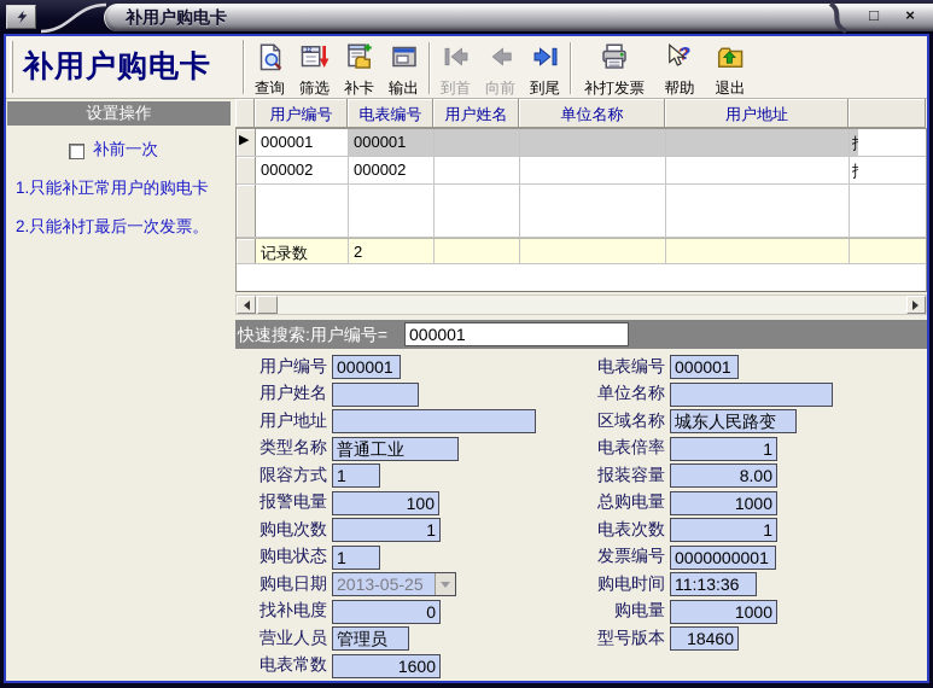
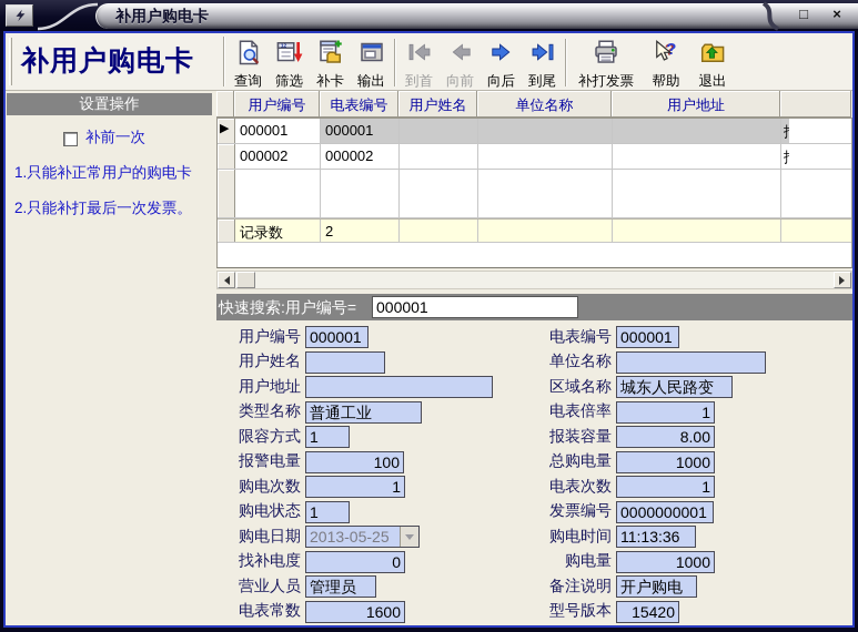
  补用户购电卡
  □
  ×
  补用户购电卡
  查询
  筛选
  补卡
  输出
  到首
  向前
+ 向后
  到尾
  补打发票
  ?
  帮助
  退出
  设置操作
  补前一次
  1.只能补正常用户的购电卡
  2.只能补打最后一次发票。
  用户编号
  电表编号
  用户姓名
  单位名称
  用户地址
  ▶
  000001
  000001
  000002
  000002
  记录数
  2
  快速搜索:用户编号=
  000001
  用户编号
  000001
  用户姓名
  用户地址
  类型名称
  普通工业
  限容方式
  1
  报警电量
  100
  购电次数
  1
  购电状态
  1
  购电日期
  2013-05-25
  找补电度
  0
  营业人员
  管理员
  电表常数
  1600
  电表编号
  000001
  单位名称
  区域名称
  城东人民路变
  电表倍率
  1
  报装容量
  8.00
  总购电量
  1000
  电表次数
  1
  发票编号
  0000000001
  购电时间
  11:13:36
  购电量
  1000
+ 备注说明
+ 开户购电
  型号版本
- 18460
+ 15420
